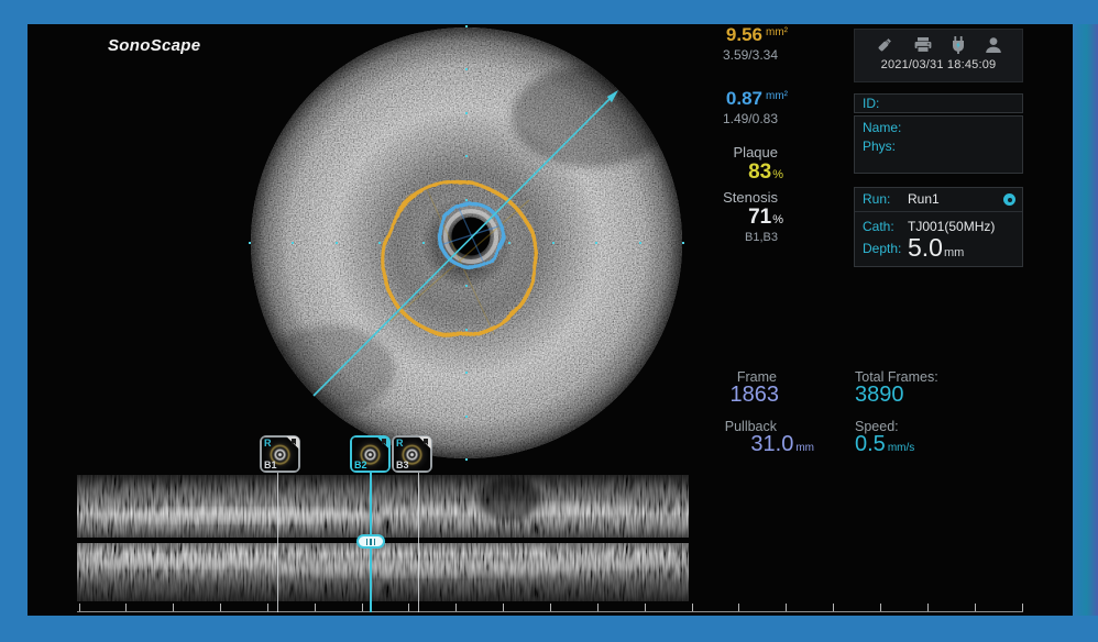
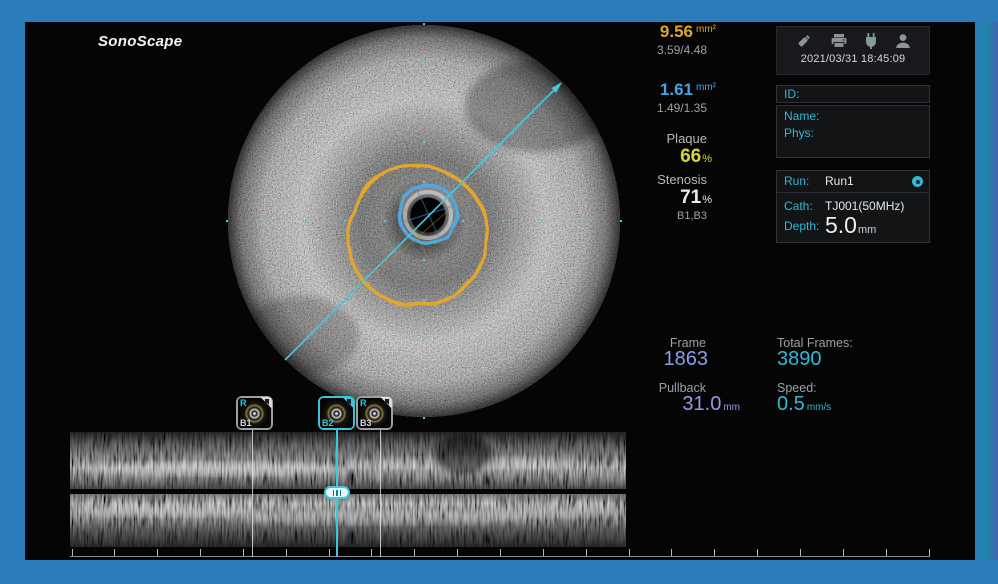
  SonoScape
  9.56 mm²
- 3.59/3.34
+ 3.59/4.48
- 0.87 mm²
+ 1.61 mm²
- 1.49/0.83
+ 1.49/1.35
  Plaque
- 83%
+ 66%
  Stenosis
  71%
  B1,B3
  2021/03/31 18:45:09
  ID:
  Name:
  Phys:
  Run:
  Run1
  Cath:
  TJ001(50MHz)
  Depth:
  5.0mm
  Frame
  1863
  Total Frames:
  3890
  Pullback
  31.0 mm
  Speed:
  0.5 mm/s
  R
  B1
  B2
  R
  B3
